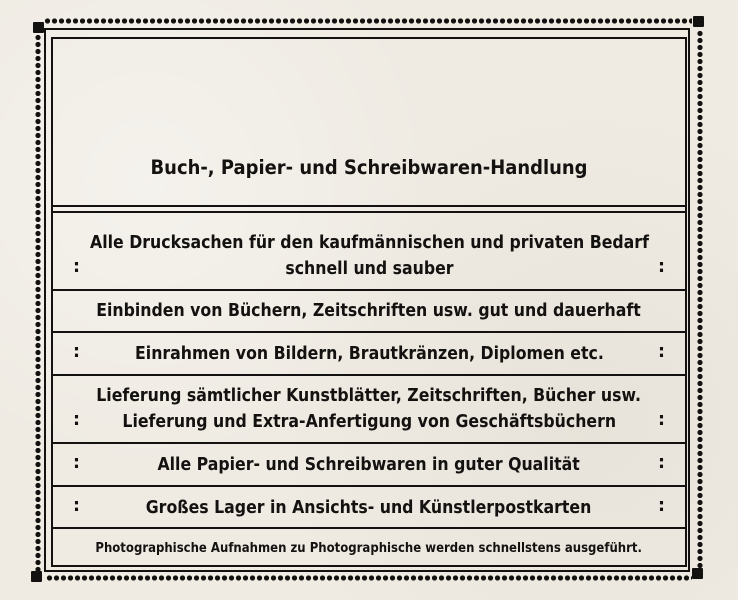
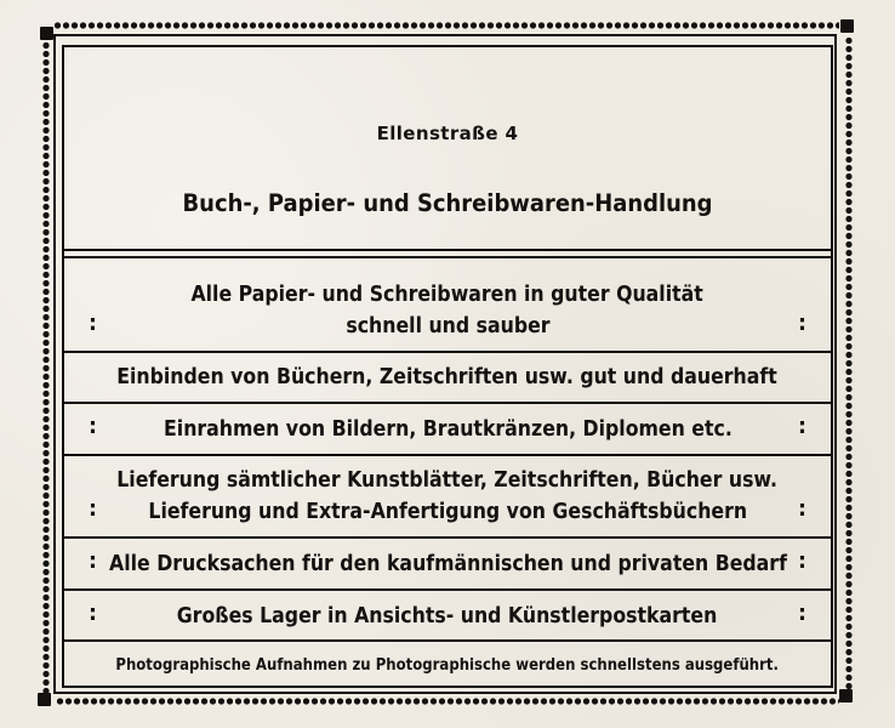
+ Ellenstraße 4
  Buch-, Papier- und Schreibwaren-Handlung
- Alle Drucksachen für den kaufmännischen und privaten Bedarf
+ Alle Papier- und Schreibwaren in guter Qualität
  :
  schnell und sauber
  :
  Einbinden von Büchern, Zeitschriften usw. gut und dauerhaft
  :
  Einrahmen von Bildern, Brautkränzen, Diplomen etc.
  :
  Lieferung sämtlicher Kunstblätter, Zeitschriften, Bücher usw.
  :
  Lieferung und Extra-Anfertigung von Geschäftsbüchern
  :
  :
- Alle Papier- und Schreibwaren in guter Qualität
+ Alle Drucksachen für den kaufmännischen und privaten Bedarf
  :
  :
  Großes Lager in Ansichts- und Künstlerpostkarten
  :
  Photographische Aufnahmen zu Photographische werden schnellstens ausgeführt.
